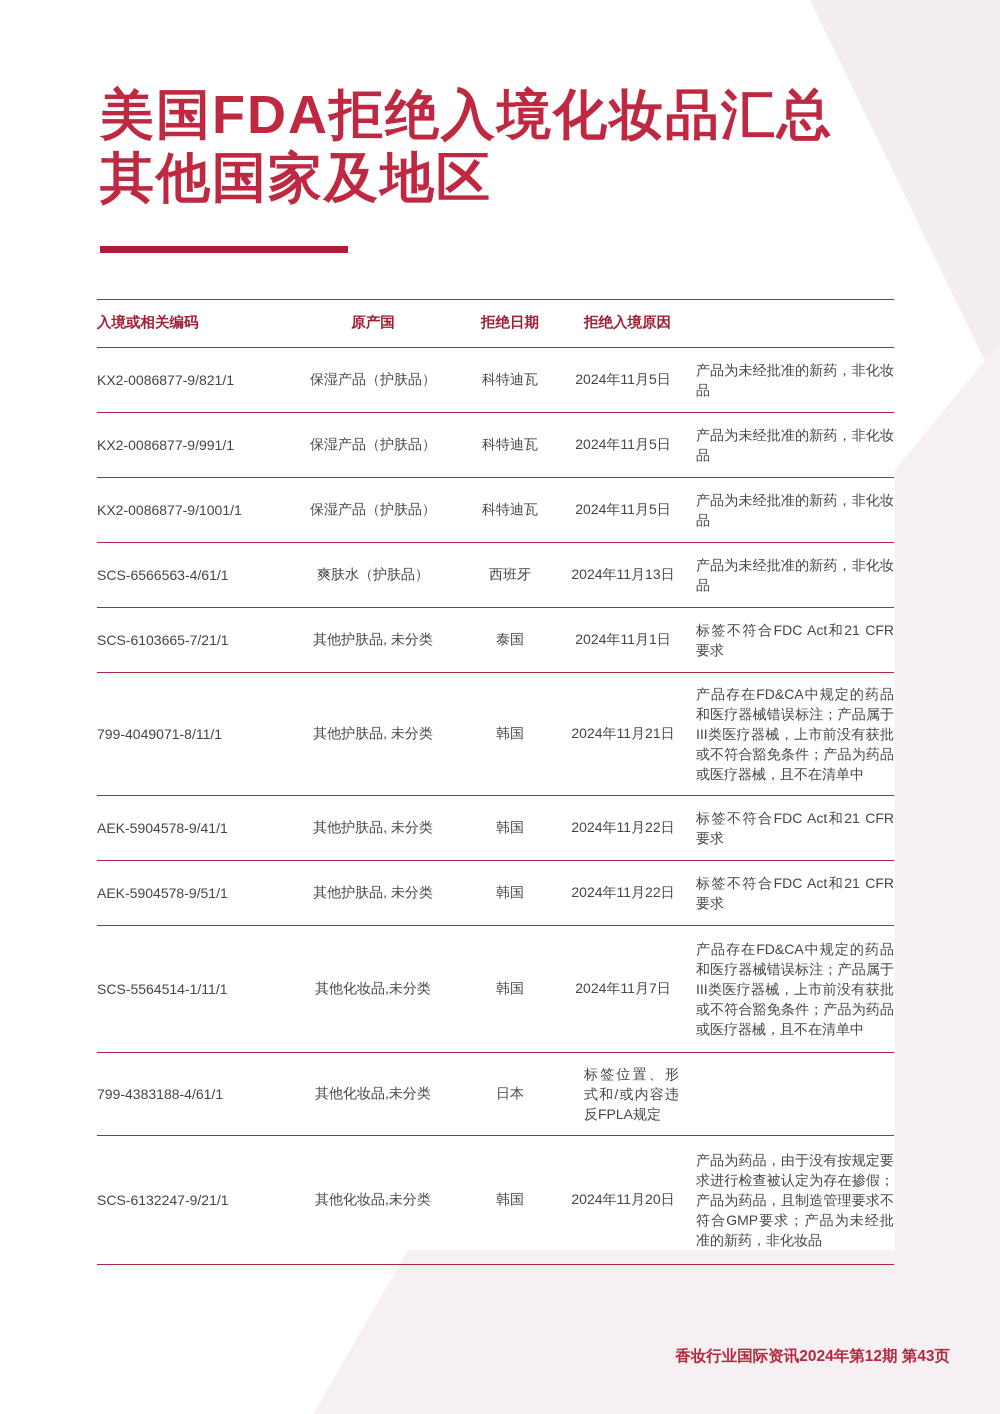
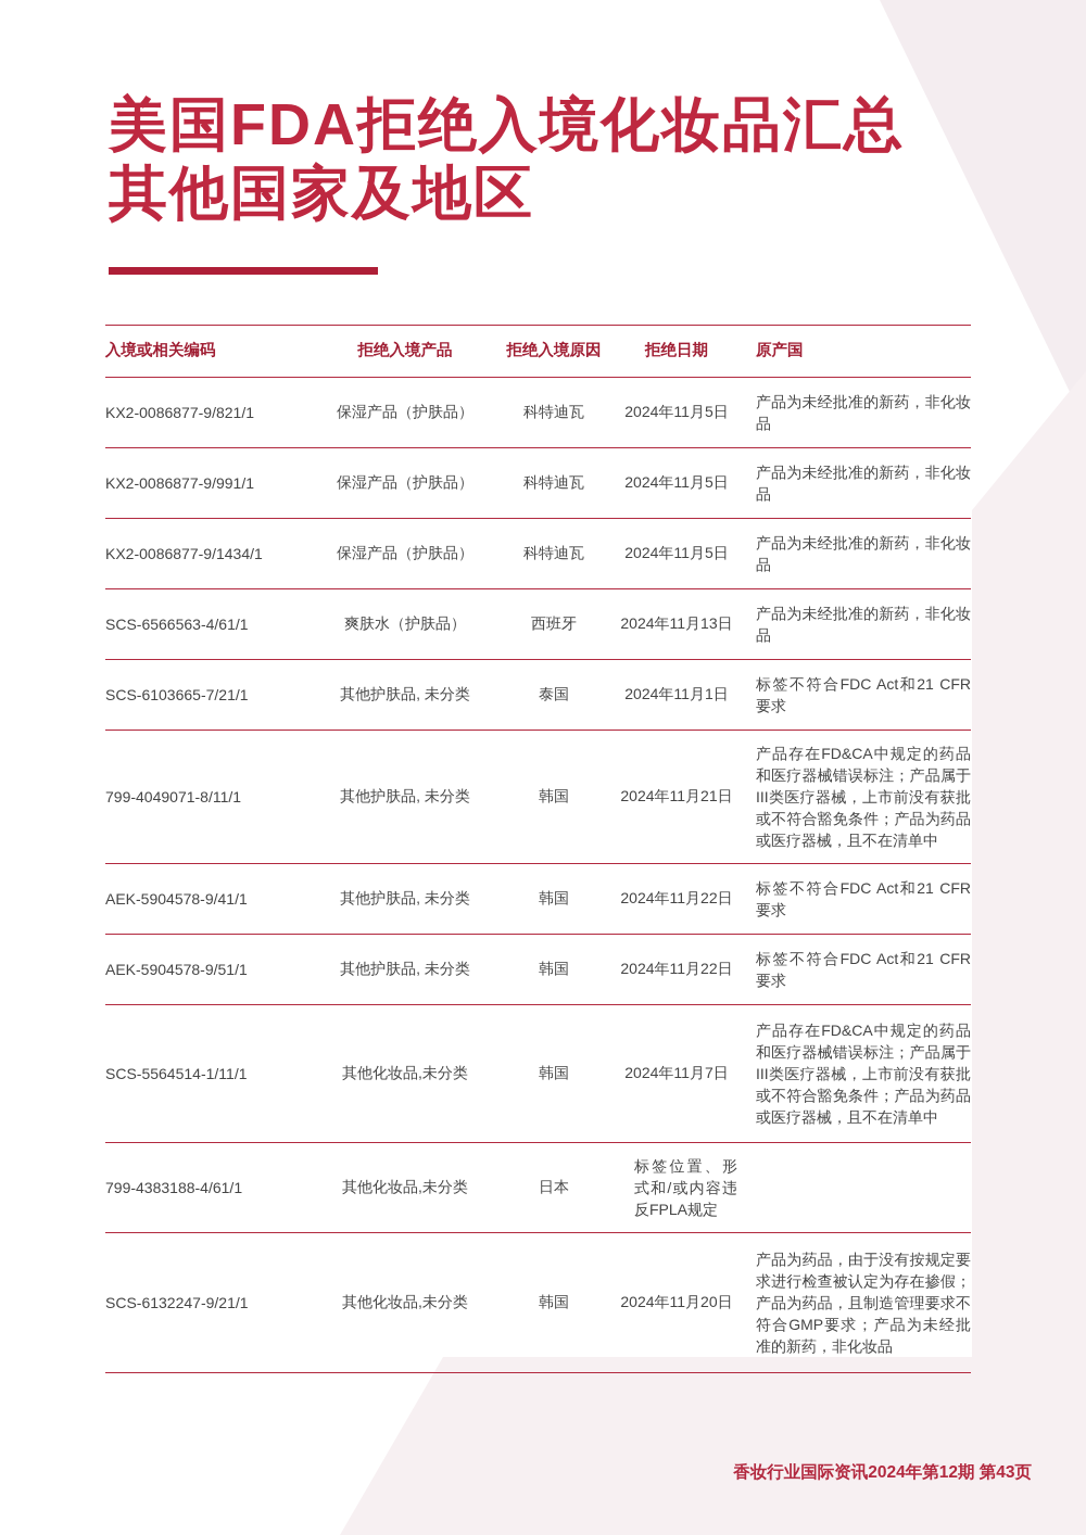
  美国FDA拒绝入境化妆品汇总
  其他国家及地区
  入境或相关编码
+ 拒绝入境产品
- 原产国
+ 拒绝入境原因
  拒绝日期
- 拒绝入境原因
+ 原产国
  KX2-0086877-9/821/1
  保湿产品（护肤品）
  科特迪瓦
  2024年11月5日
  产品为未经批准的新药，非化妆品
  KX2-0086877-9/991/1
  保湿产品（护肤品）
  科特迪瓦
  2024年11月5日
  产品为未经批准的新药，非化妆品
- KX2-0086877-9/1001/1
+ KX2-0086877-9/1434/1
  保湿产品（护肤品）
  科特迪瓦
  2024年11月5日
  产品为未经批准的新药，非化妆品
  SCS-6566563-4/61/1
  爽肤水（护肤品）
  西班牙
  2024年11月13日
  产品为未经批准的新药，非化妆品
  SCS-6103665-7/21/1
  其他护肤品, 未分类
  泰国
  2024年11月1日
  标签不符合FDC Act和21 CFR要求
  799-4049071-8/11/1
  其他护肤品, 未分类
  韩国
  2024年11月21日
  产品存在FD&CA中规定的药品和医疗器械错误标注；产品属于III类医疗器械，上市前没有获批或不符合豁免条件；产品为药品或医疗器械，且不在清单中
  AEK-5904578-9/41/1
  其他护肤品, 未分类
  韩国
  2024年11月22日
  标签不符合FDC Act和21 CFR要求
  AEK-5904578-9/51/1
  其他护肤品, 未分类
  韩国
  2024年11月22日
  标签不符合FDC Act和21 CFR要求
  SCS-5564514-1/11/1
  其他化妆品,未分类
  韩国
  2024年11月7日
  产品存在FD&CA中规定的药品和医疗器械错误标注；产品属于III类医疗器械，上市前没有获批或不符合豁免条件；产品为药品或医疗器械，且不在清单中
  799-4383188-4/61/1
  其他化妆品,未分类
  日本
  标签位置、形式和/或内容违反FPLA规定
  SCS-6132247-9/21/1
  其他化妆品,未分类
  韩国
  2024年11月20日
  产品为药品，由于没有按规定要求进行检查被认定为存在掺假；产品为药品，且制造管理要求不符合GMP要求；产品为未经批准的新药，非化妆品
  香妆行业国际资讯2024年第12期 第43页
